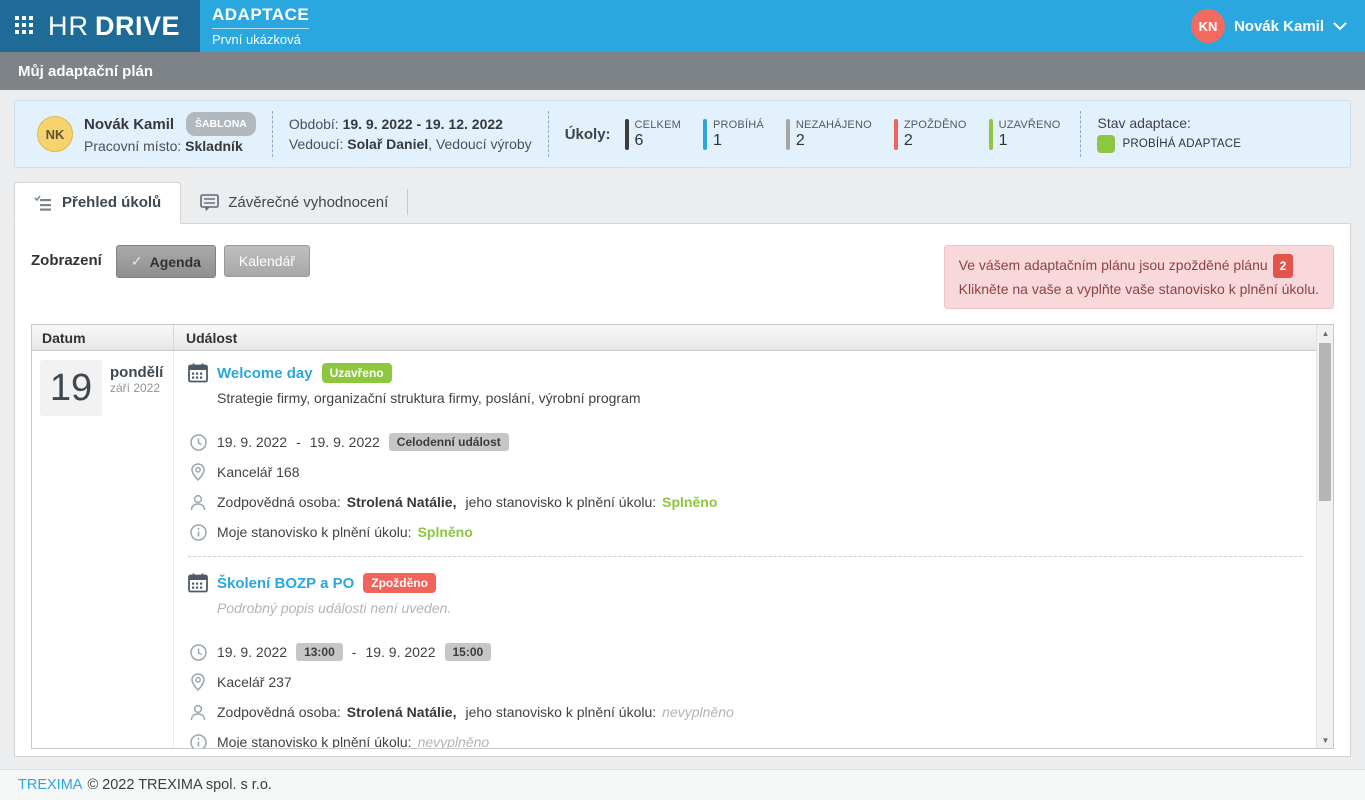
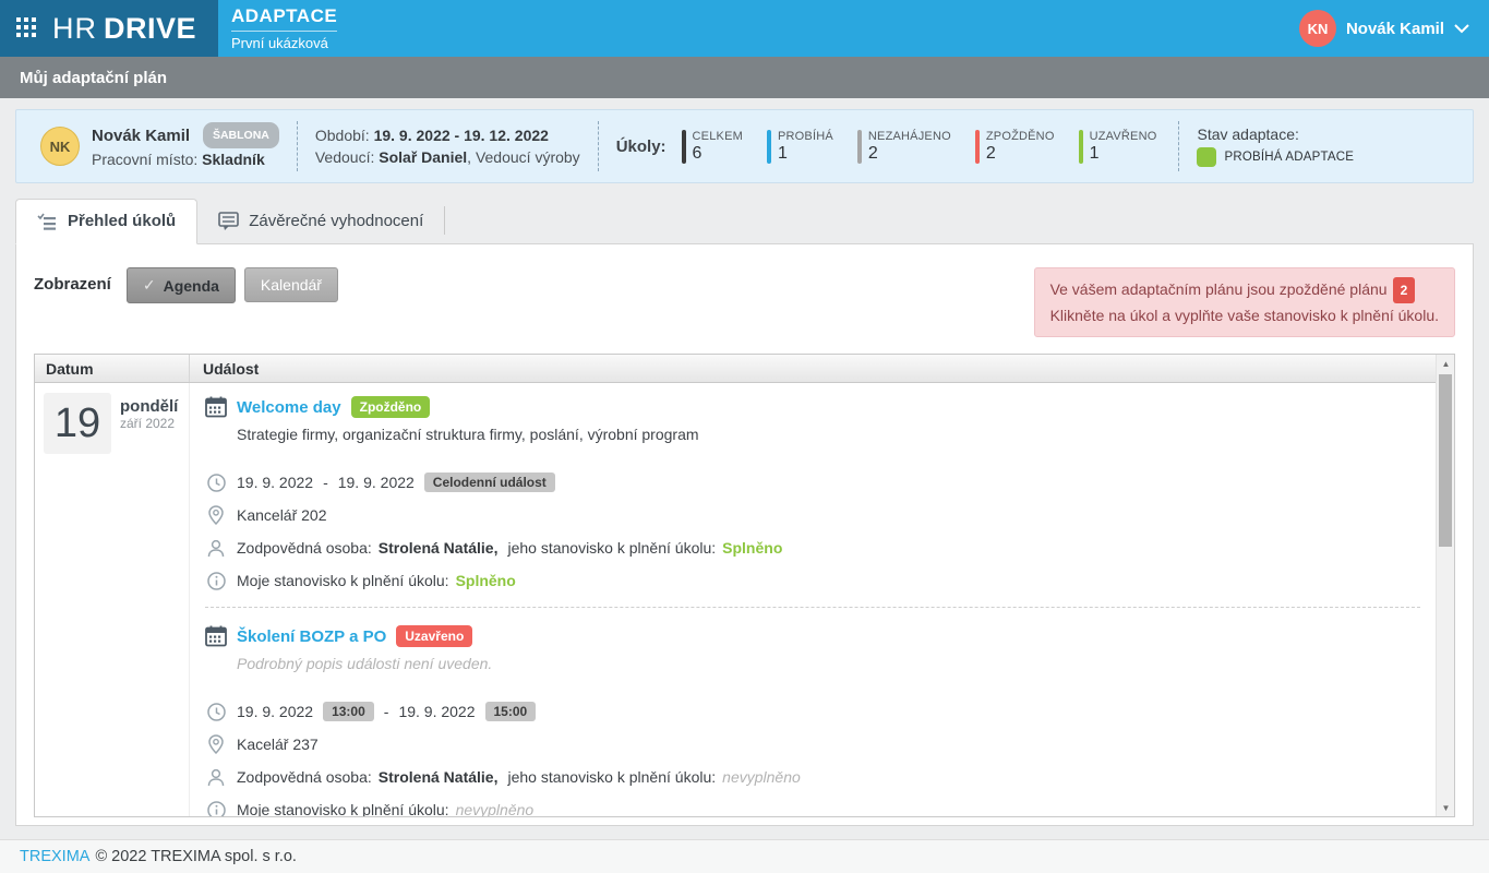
  HR
  DRIVE
  ADAPTACE
  První ukázková
  KN
  Novák Kamil
  Můj adaptační plán
  NK
  Novák Kamil ŠABLONA
  Pracovní místo: Skladník
  Období: 19. 9. 2022 - 19. 12. 2022
  Vedoucí: Solař Daniel, Vedoucí výroby
  Úkoly:
  CELKEM
  6
  PROBÍHÁ
  1
  NEZAHÁJENO
  2
  ZPOŽDĚNO
  2
  UZAVŘENO
  1
  Stav adaptace:
  PROBÍHÁ ADAPTACE
  Přehled úkolů
  Závěrečné vyhodnocení
  Zobrazení
  ✓
  Agenda
  Kalendář
  Ve vášem adaptačním plánu jsou zpožděné plánu 2
- Klikněte na vaše a vyplňte vaše stanovisko k plnění úkolu.
+ Klikněte na úkol a vyplňte vaše stanovisko k plnění úkolu.
  Datum
  Událost
  19
  pondělí
  září 2022
  Welcome day
- Uzavřeno
+ Zpožděno
  Strategie firmy, organizační struktura firmy, poslání, výrobní program
  19. 9. 2022
  -
  19. 9. 2022
  Celodenní událost
- Kancelář 168
+ Kancelář 202
  Zodpovědná osoba:
  Strolená Natálie,
  jeho stanovisko k plnění úkolu:
  Splněno
  Moje stanovisko k plnění úkolu:
  Splněno
  Školení BOZP a PO
- Zpožděno
+ Uzavřeno
  Podrobný popis události není uveden.
  19. 9. 2022
  13:00
  -
  19. 9. 2022
  15:00
  Kacelář 237
  Zodpovědná osoba:
  Strolená Natálie,
  jeho stanovisko k plnění úkolu:
  nevyplněno
  Moje stanovisko k plnění úkolu:
  nevyplněno
  ▲
  ▼
  TREXIMA
  © 2022 TREXIMA spol. s r.o.
